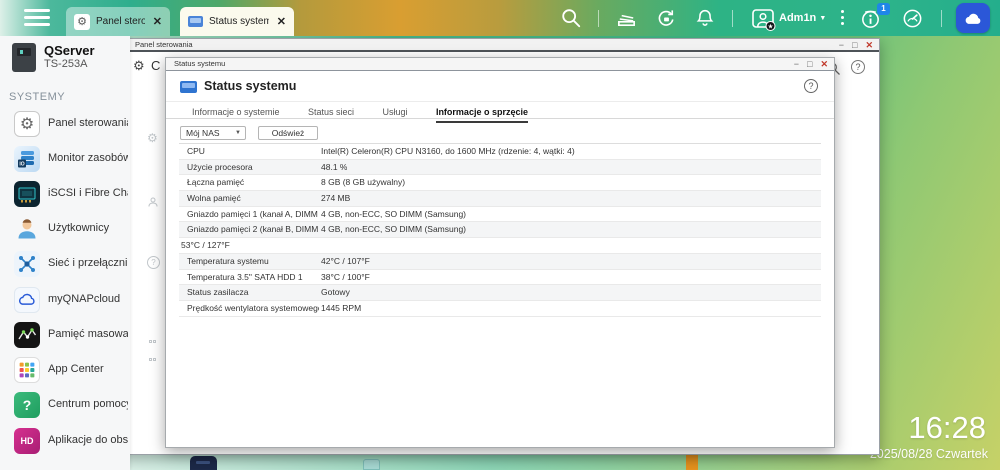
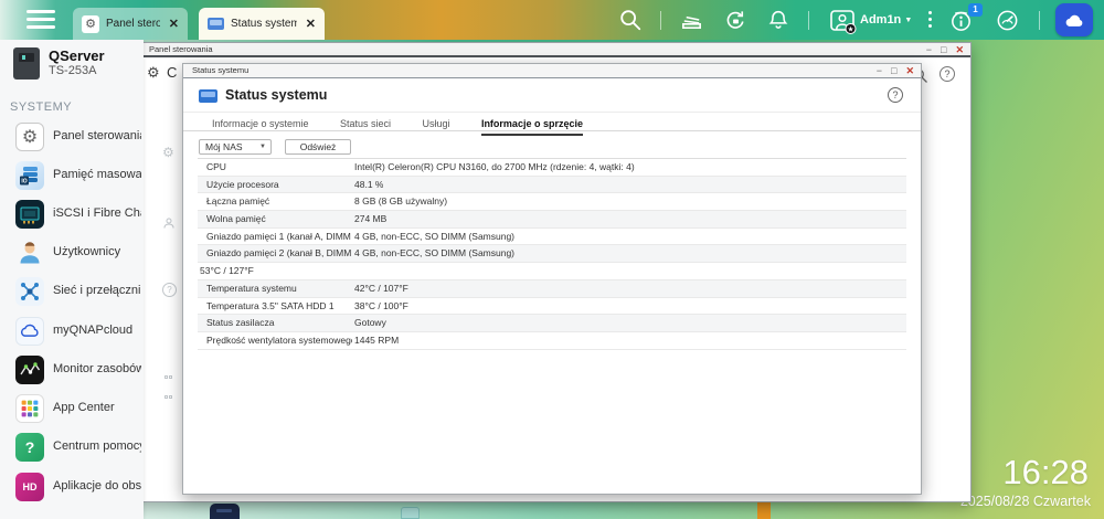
  ⚙
  Panel stero
  ✕
  Status system
  ✕
  Adm1n
  1
  Panel sterowania
  −
  □
  ✕
  ⚙
  C
  ?
  ⚙
  ?
  Status systemu
  −
  □
  ✕
  Status systemu
  ?
  Informacje o systemie Status sieci Usługi Informacje o sprzęcie
  Mój NAS
  Odśwież
  CPU
- Intel(R) Celeron(R) CPU N3160, do 1600 MHz (rdzenie: 4, wątki: 4)
+ Intel(R) Celeron(R) CPU N3160, do 2700 MHz (rdzenie: 4, wątki: 4)
  Użycie procesora
  48.1 %
  Łączna pamięć
  8 GB (8 GB używalny)
  Wolna pamięć
  274 MB
  Gniazdo pamięci 1 (kanał A, DIMM
  4 GB, non-ECC, SO DIMM (Samsung)
  Gniazdo pamięci 2 (kanał B, DIMM
  4 GB, non-ECC, SO DIMM (Samsung)
  53°C / 127°F
  Temperatura systemu
  42°C / 107°F
  Temperatura 3.5" SATA HDD 1
  38°C / 100°F
  Status zasilacza
  Gotowy
  Prędkość wentylatora systemoweg
  1445 RPM
  QServer
  TS-253A
  SYSTEMY
  ⚙
  Panel sterowani
- Monitor zasobów
+ Pamięć masowa
  iSCSI i Fibre Ch
  Użytkownicy
  Sieć i przełączni
  myQNAPcloud
- Pamięć masowa
+ Monitor zasobów
  App Center
  ?
  Centrum pomoc
  HD
  16:28
  025/08/28 Czwartek
